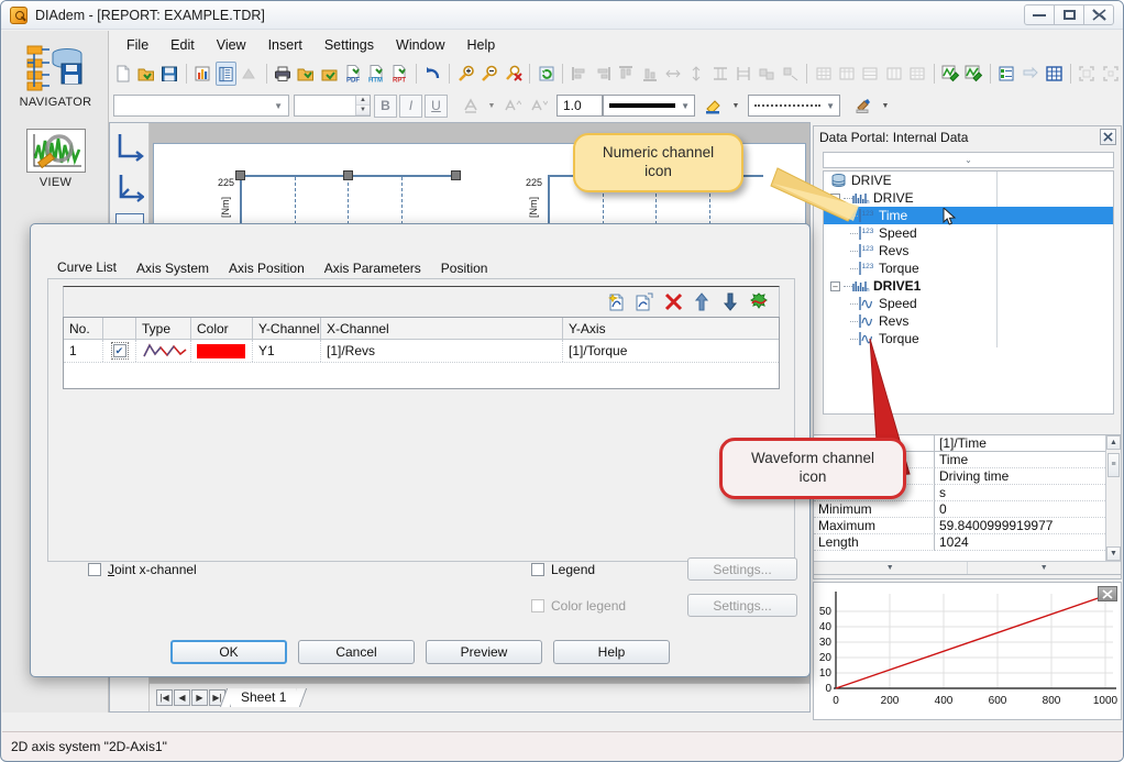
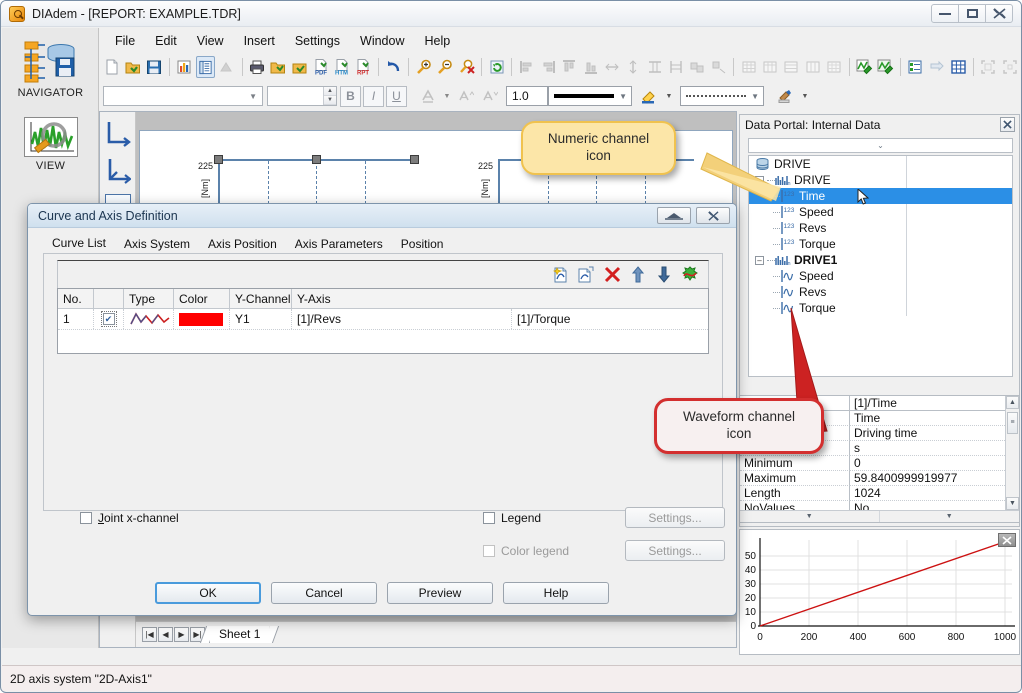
  DIAdem - [REPORT: EXAMPLE.TDR]
  NAVIGATOR
  VIEW
  File
  Edit
  View
  Insert
  Settings
  Window
  Help
  ▼
  B
  I
  U
  1.0
  ▼
  ▼
  225
  225
  |◀
  ◀
  ▶
  ▶|
  Sheet 1
  Data Portal: Internal Data
  ⌄
  DRIVE
  DRIVE
  Time
  Speed
  Revs
  Torque
  –
  DRIVE1
  Speed
  Revs
  Torque
  [1]/Time
  Time
  Driving time
  s
  Minimum
  0
  Maximum
  59.8400999919977
  Length
  1024
+ NoValues
+ No
  0
  10
  20
  30
  40
  50
  0
  200
  400
  600
  800
  1000
+ Curve and Axis Definition
  Curve List
  Axis System
  Axis Position
  Axis Parameters
  Position
  No.
  Type
  Color
  Y-Channel
- X-Channel
  Y-Axis
  1
  ✔
  Y1
  [1]/Revs
  [1]/Torque
  Joint x-channel
  Legend
  Settings...
  Color legend
  Settings...
  OK
  Cancel
  Preview
  Help
  Numeric channel
  icon
  Waveform channel
  icon
  2D axis system "2D-Axis1"
